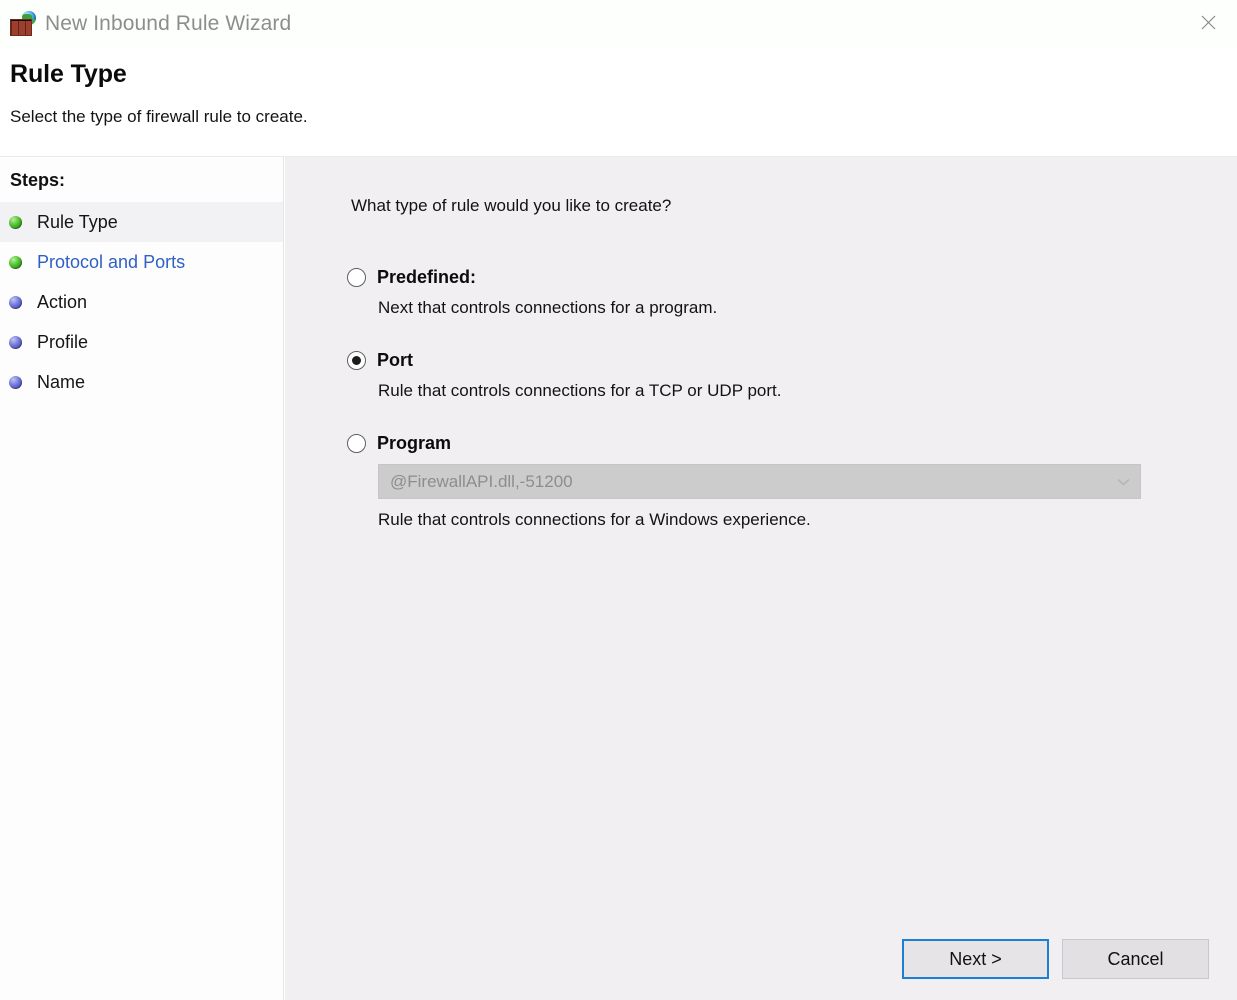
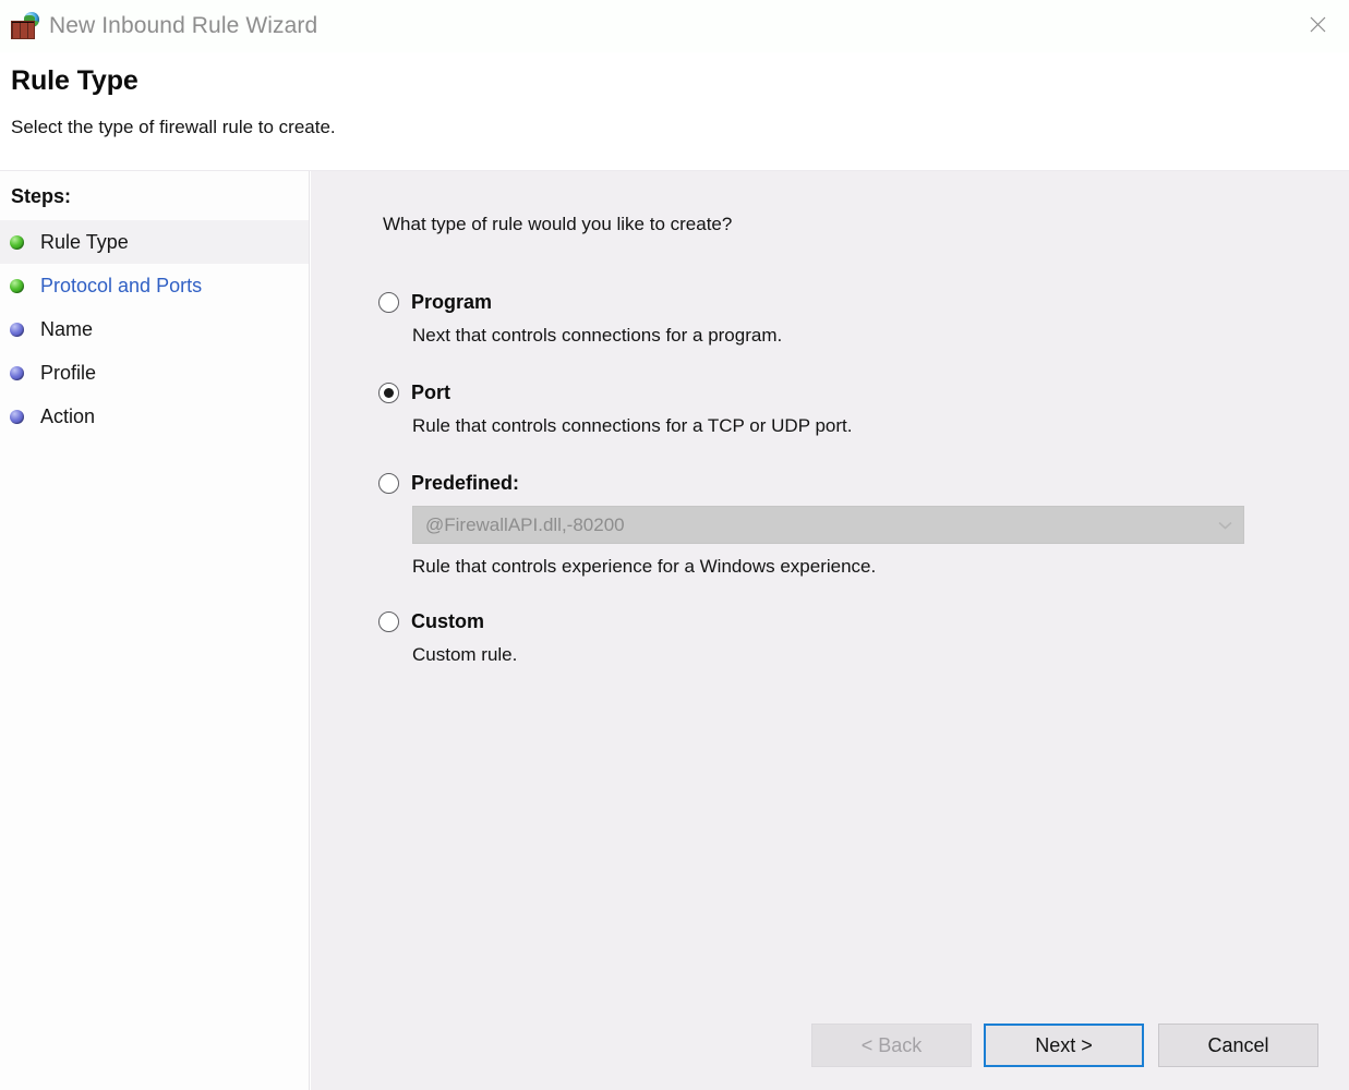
  New Inbound Rule Wizard
  Rule Type
  Select the type of firewall rule to create.
  Steps:
  Rule Type
  Protocol and Ports
- Action
+ Name
  Profile
- Name
+ Action
  What type of rule would you like to create?
- Predefined:
+ Program
  Next that controls connections for a program.
  Port
  Rule that controls connections for a TCP or UDP port.
- Program
+ Predefined:
- @FirewallAPI.dll,-51200
+ @FirewallAPI.dll,-80200
- Rule that controls connections for a Windows experience.
+ Rule that controls experience for a Windows experience.
+ Custom
+ Custom rule.
+ < Back
  Next >
  Cancel
